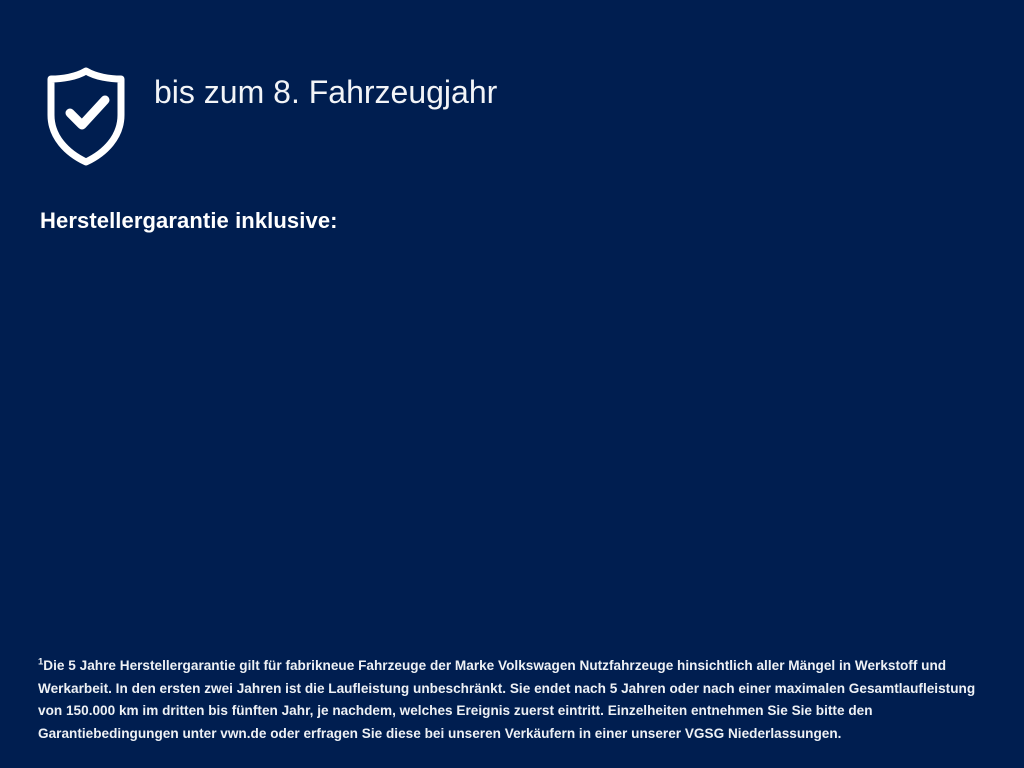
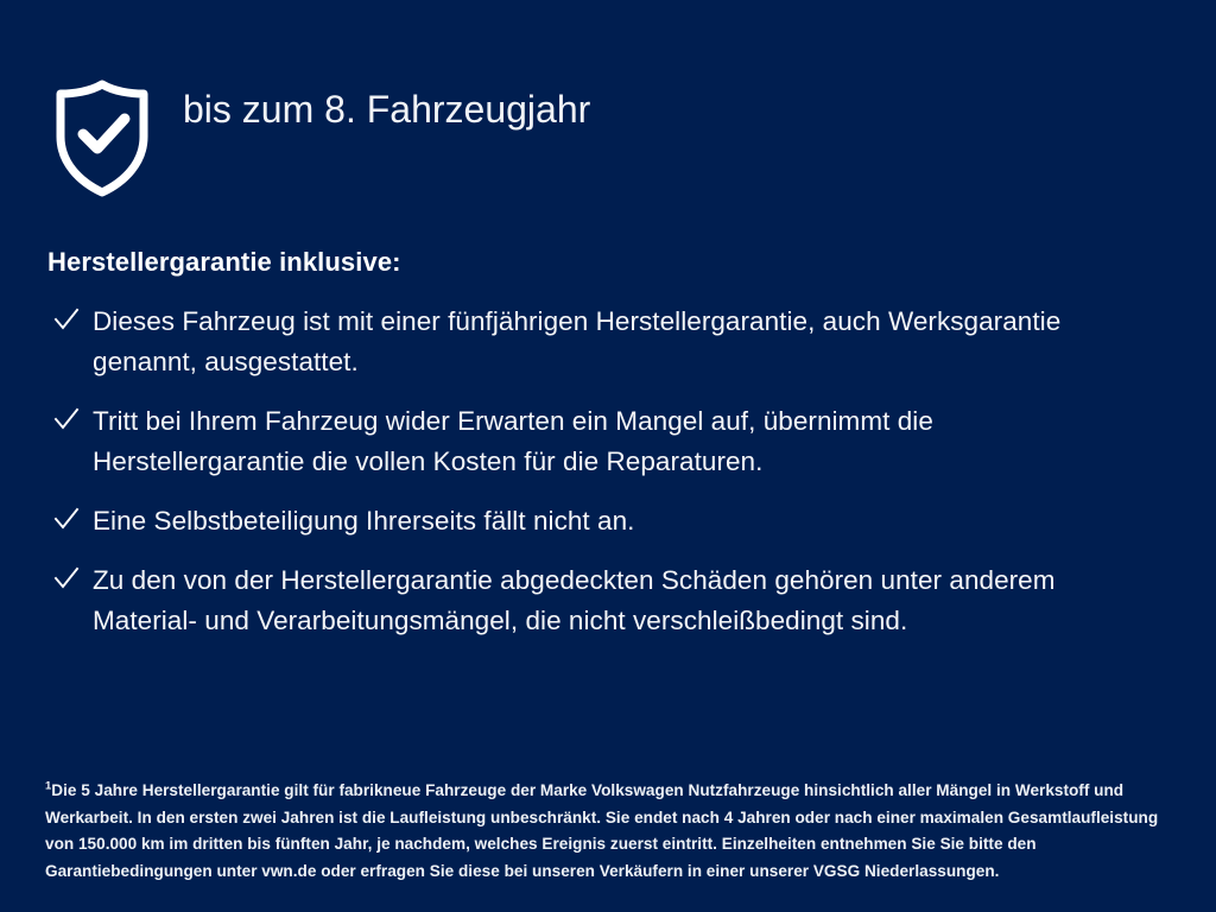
  bis zum 8. Fahrzeugjahr
  Herstellergarantie inklusive:
+ Dieses Fahrzeug ist mit einer fünfjährigen Herstellergarantie, auch Werksgarantie genannt, ausgestattet.
+ Tritt bei Ihrem Fahrzeug wider Erwarten ein Mangel auf, übernimmt die Herstellergarantie die vollen Kosten für die Reparaturen.
+ Eine Selbstbeteiligung Ihrerseits fällt nicht an.
+ Zu den von der Herstellergarantie abgedeckten Schäden gehören unter anderem Material- und Verarbeitungsmängel, die nicht verschleißbedingt sind.
- 1Die 5 Jahre Herstellergarantie gilt für fabrikneue Fahrzeuge der Marke Volkswagen Nutzfahrzeuge hinsichtlich aller Mängel in Werkstoff und Werkarbeit. In den ersten zwei Jahren ist die Laufleistung unbeschränkt. Sie endet nach 5 Jahren oder nach einer maximalen Gesamtlaufleistung von 150.000 km im dritten bis fünften Jahr, je nachdem, welches Ereignis zuerst eintritt. Einzelheiten entnehmen Sie Sie bitte den Garantiebedingungen unter vwn.de oder erfragen Sie diese bei unseren Verkäufern in einer unserer VGSG Niederlassungen.
+ 1Die 5 Jahre Herstellergarantie gilt für fabrikneue Fahrzeuge der Marke Volkswagen Nutzfahrzeuge hinsichtlich aller Mängel in Werkstoff und Werkarbeit. In den ersten zwei Jahren ist die Laufleistung unbeschränkt. Sie endet nach 4 Jahren oder nach einer maximalen Gesamtlaufleistung von 150.000 km im dritten bis fünften Jahr, je nachdem, welches Ereignis zuerst eintritt. Einzelheiten entnehmen Sie Sie bitte den Garantiebedingungen unter vwn.de oder erfragen Sie diese bei unseren Verkäufern in einer unserer VGSG Niederlassungen.
